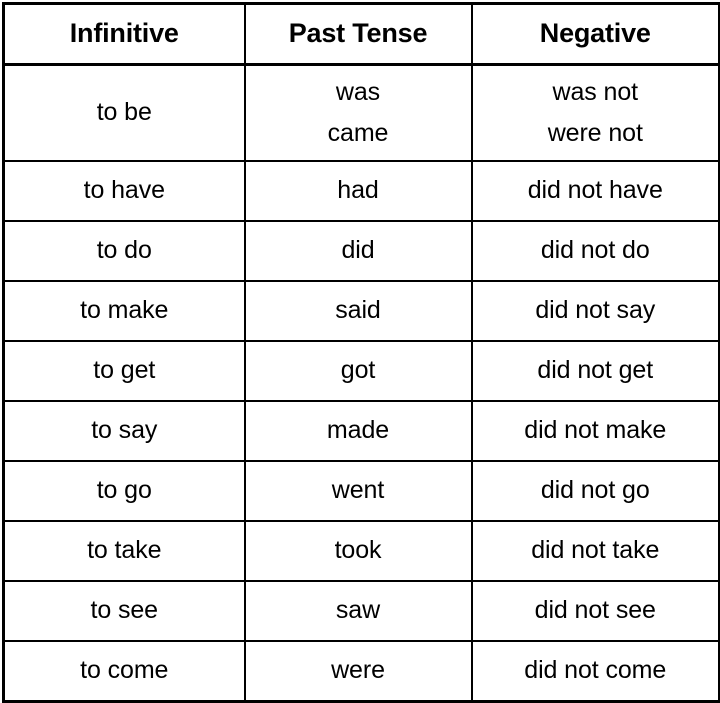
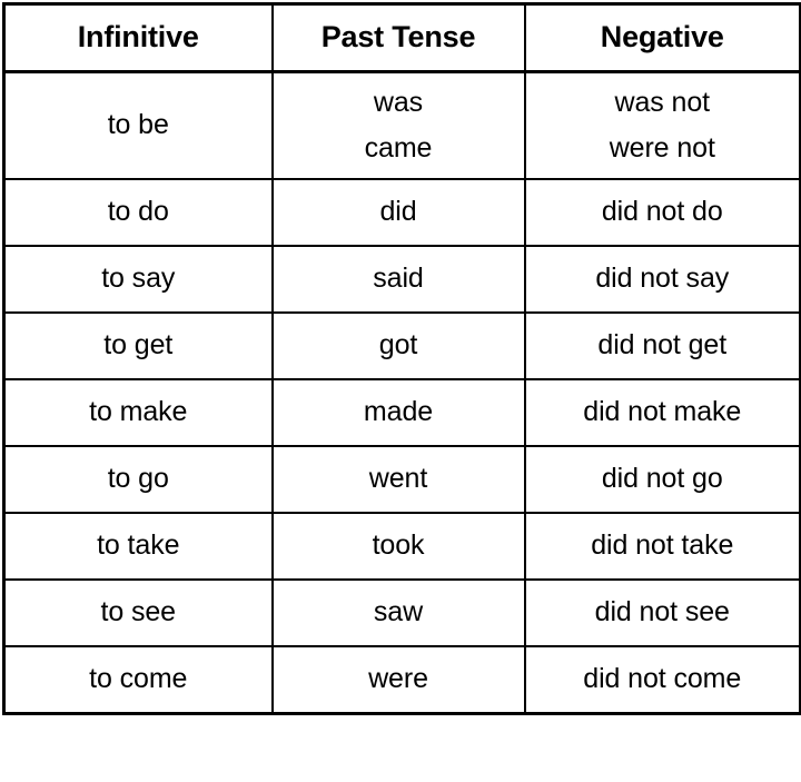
  Infinitive	Past Tense	Negative
  to be	wascame	was notwere not
- to have	had	did not have
  to do	did	did not do
- to make	said	did not say
+ to say	said	did not say
  to get	got	did not get
- to say	made	did not make
+ to make	made	did not make
  to go	went	did not go
  to take	took	did not take
  to see	saw	did not see
  to come	were	did not come
